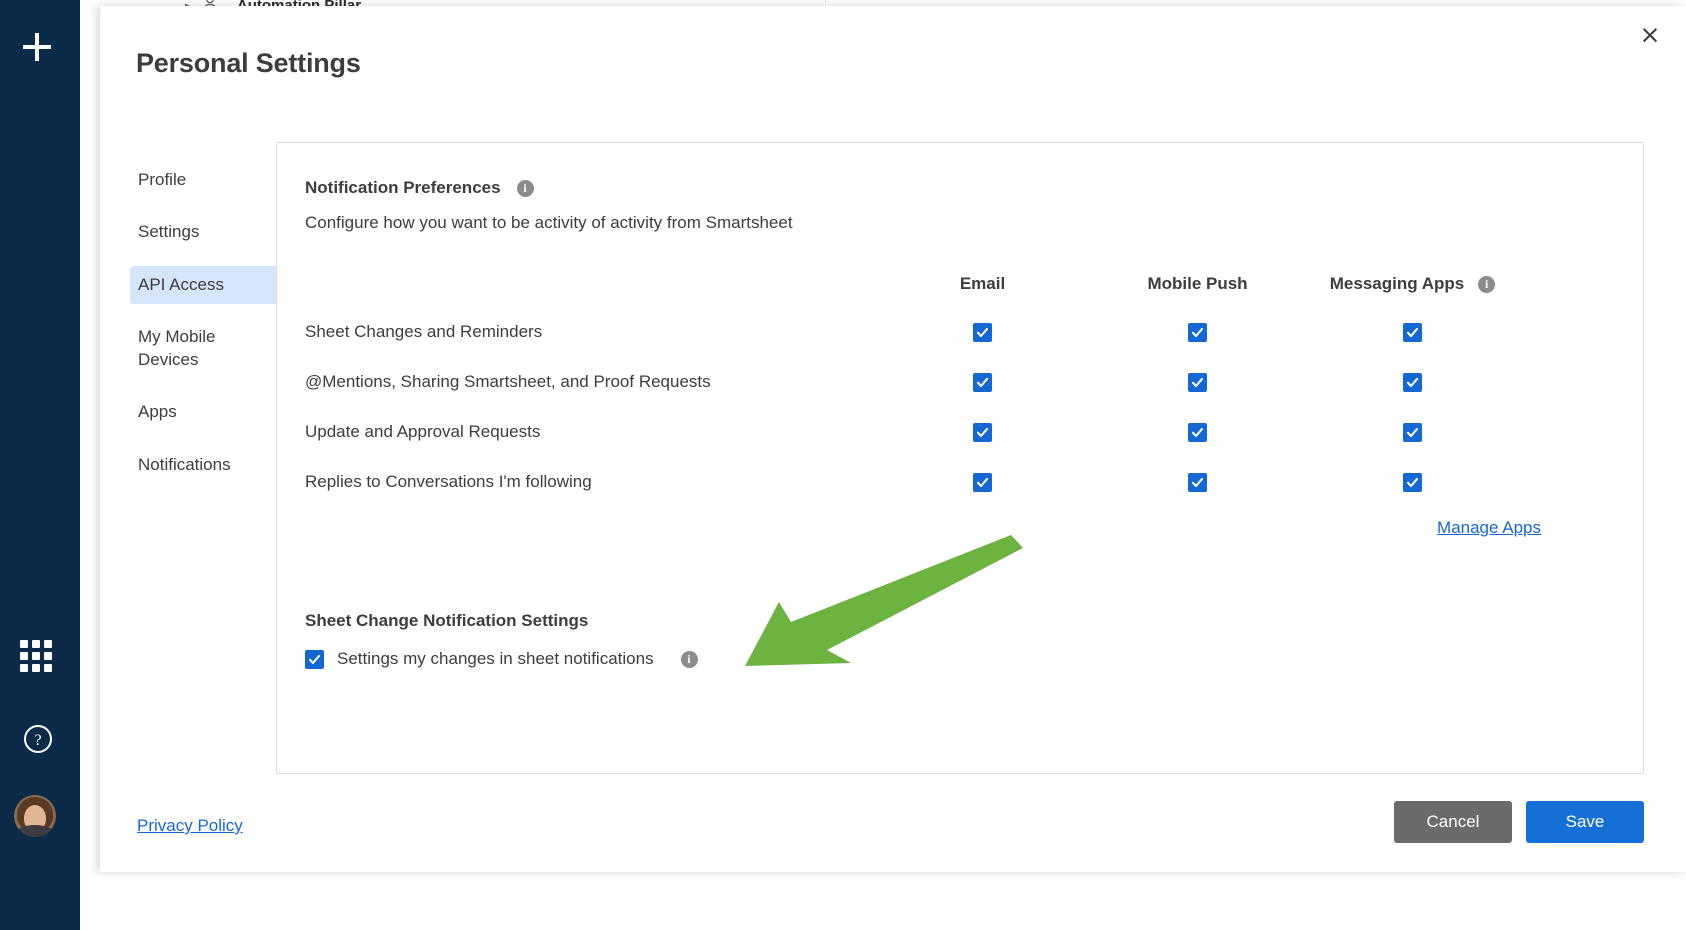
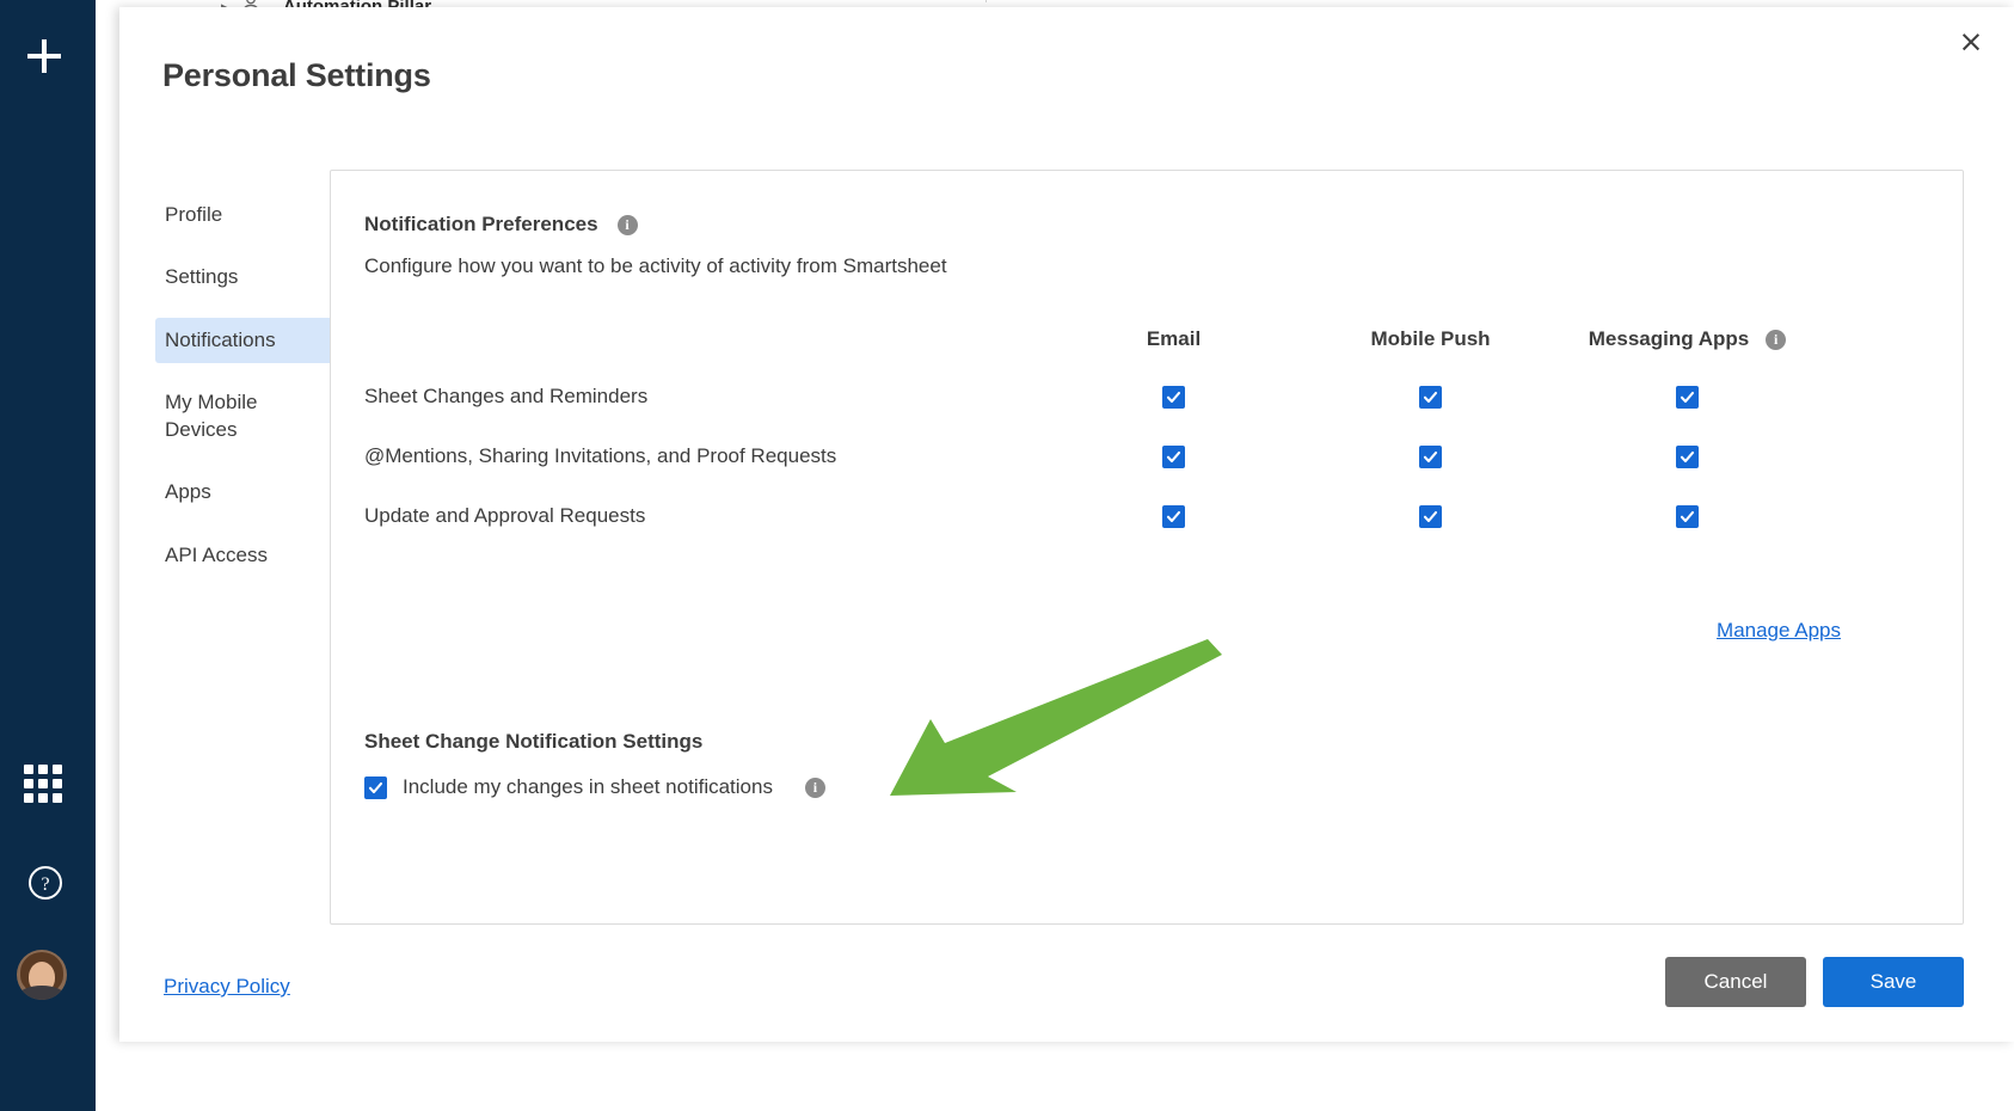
  ?
  ×
  Personal Settings
  Profile
  Settings
- API Access
+ Notifications
  My Mobile Devices
  Apps
- Notifications
+ API Access
  Notification Preferences
  i
  Configure how you want to be activity of activity from Smartsheet
  Email
  Mobile Push
  Messaging Apps
  i
  Sheet Changes and Reminders
- @Mentions, Sharing Smartsheet, and Proof Requests
+ @Mentions, Sharing Invitations, and Proof Requests
  Update and Approval Requests
- Replies to Conversations I'm following
  Manage Apps
  Sheet Change Notification Settings
- Settings my changes in sheet notifications
+ Include my changes in sheet notifications
  i
  Privacy Policy
  Cancel
  Save
